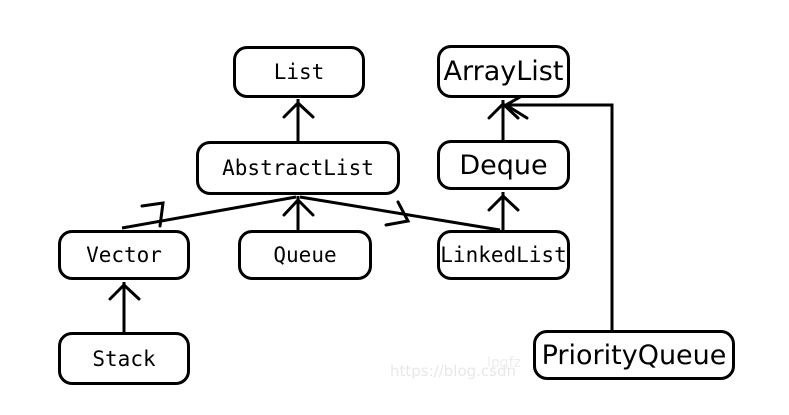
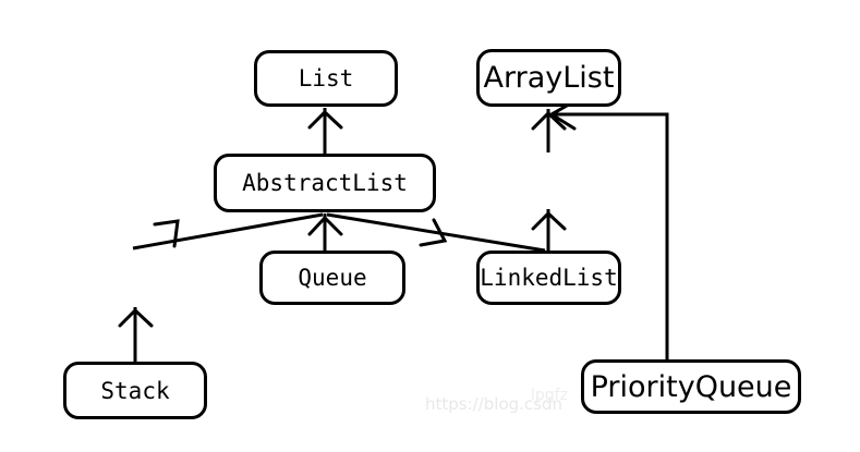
  List
  ArrayList
  AbstractList
- Deque
- Vector
  Queue
  LinkedList
  Stack
  PriorityQueue
